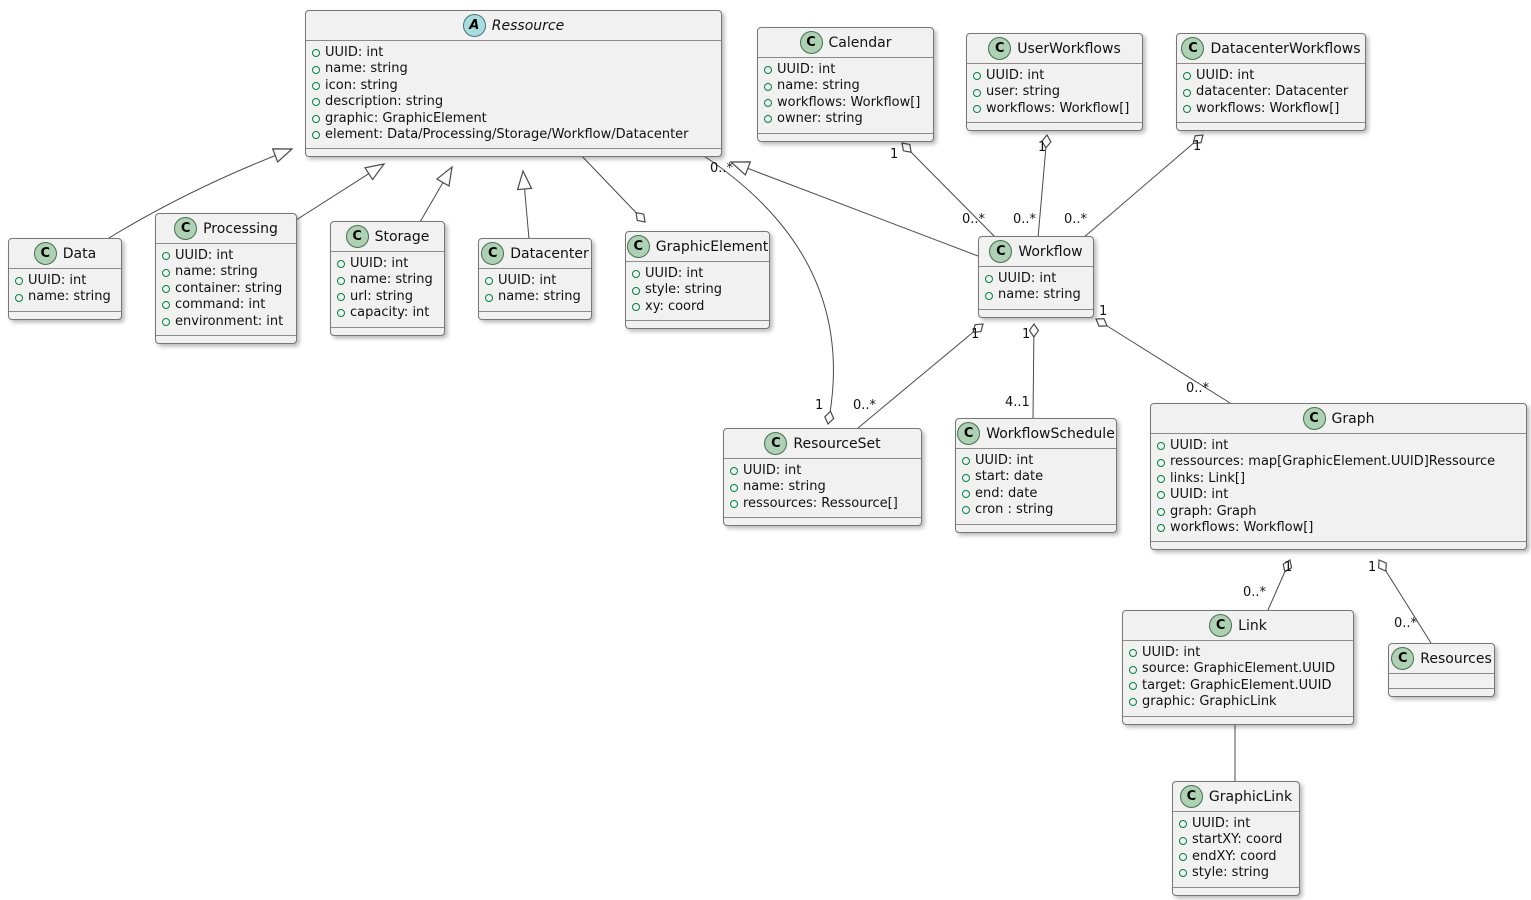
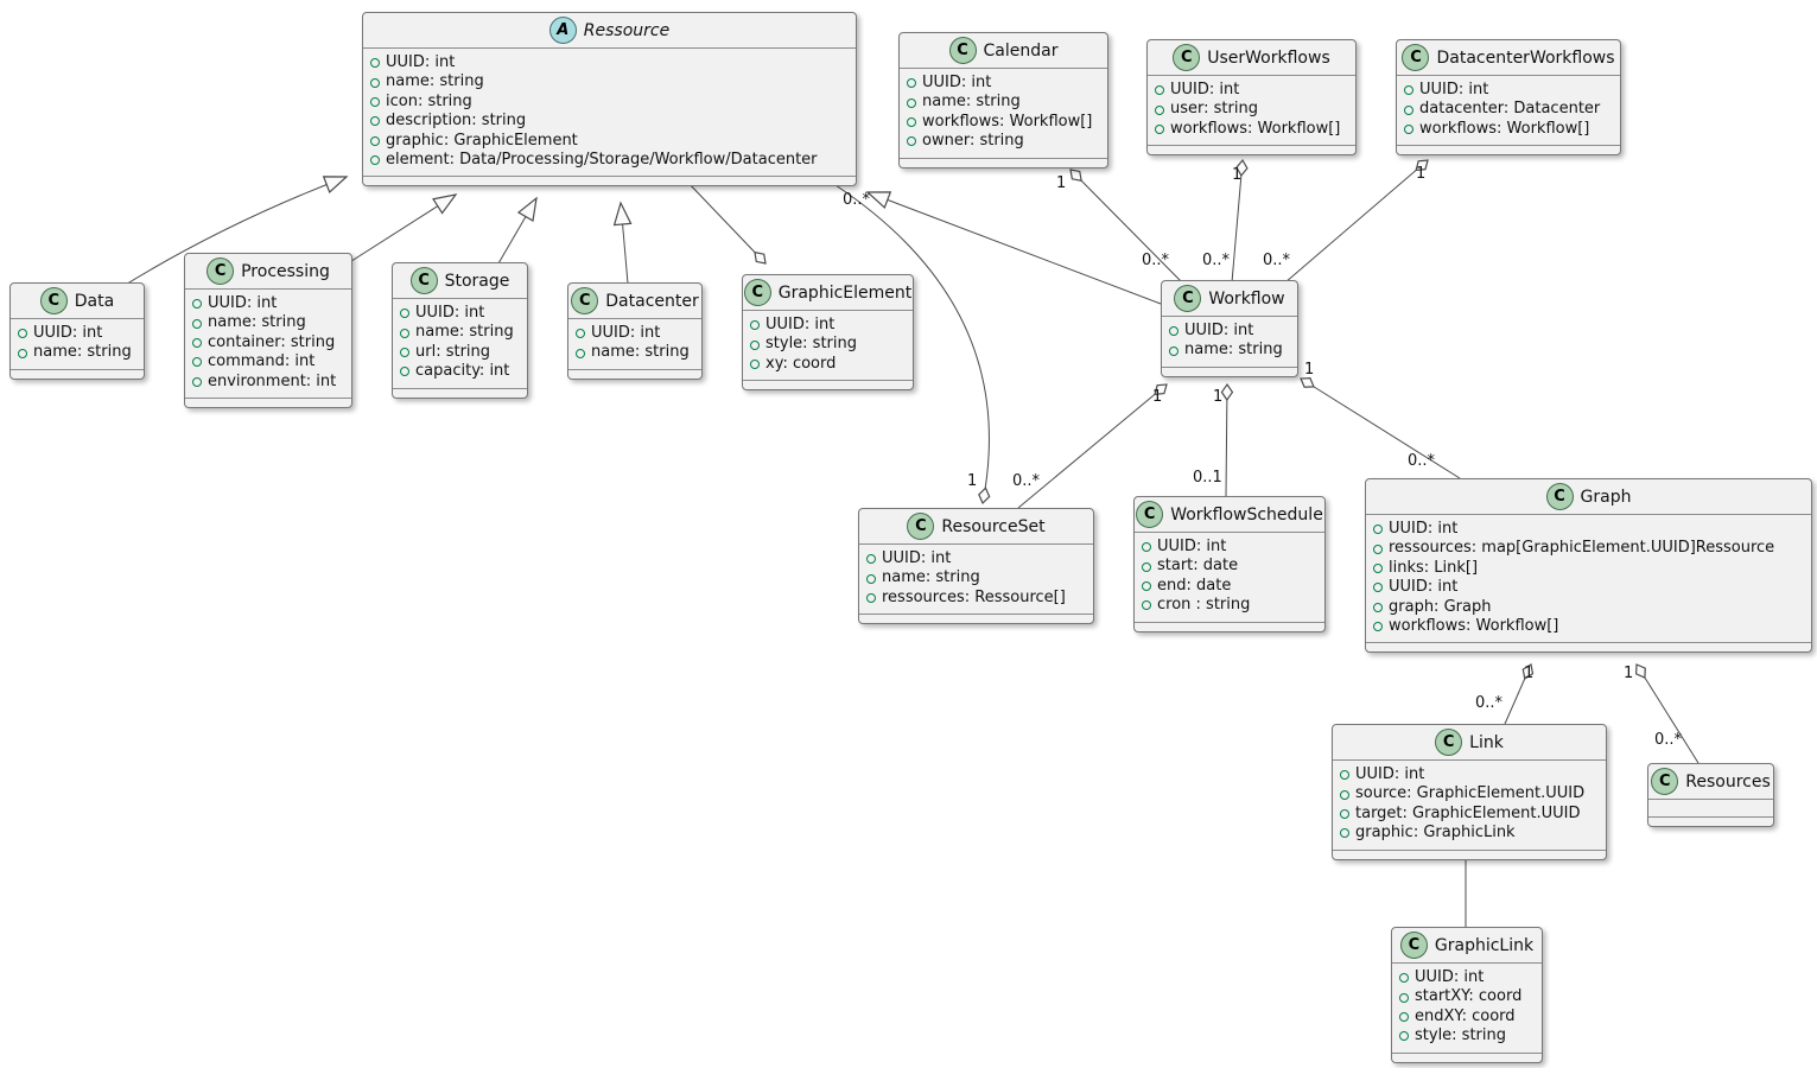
  A
  Ressource
  UUID: int
  name: string
  icon: string
  description: string
  graphic: GraphicElement
  element: Data/Processing/Storage/Workflow/Datacenter
  C
  Data
  UUID: int
  name: string
  C
  Processing
  UUID: int
  name: string
  container: string
  command: int
  environment: int
  C
  Storage
  UUID: int
  name: string
  url: string
  capacity: int
  C
  Datacenter
  UUID: int
  name: string
  C
  GraphicElement
  UUID: int
  style: string
  xy: coord
  C
  Calendar
  UUID: int
  name: string
  workflows: Workflow[]
  owner: string
  C
  UserWorkflows
  UUID: int
  user: string
  workflows: Workflow[]
  C
  DatacenterWorkflows
  UUID: int
  datacenter: Datacenter
  workflows: Workflow[]
  C
  Workflow
  UUID: int
  name: string
  C
  ResourceSet
  UUID: int
  name: string
  ressources: Ressource[]
  C
  WorkflowSchedule
  UUID: int
  start: date
  end: date
  cron : string
  C
  Graph
  UUID: int
  ressources: map[GraphicElement.UUID]Ressource
  links: Link[]
  UUID: int
  graph: Graph
  workflows: Workflow[]
  C
  Link
  UUID: int
  source: GraphicElement.UUID
  target: GraphicElement.UUID
  graphic: GraphicLink
  C
  Resources
  C
  GraphicLink
  UUID: int
  startXY: coord
  endXY: coord
  style: string
  1
  0..*
  1
  0..*
  1
  0..*
  0..*
  1
  1
  0..*
  1
- 4..1
+ 0..1
  1
  0..*
  1
  0..*
  1
  0..*
